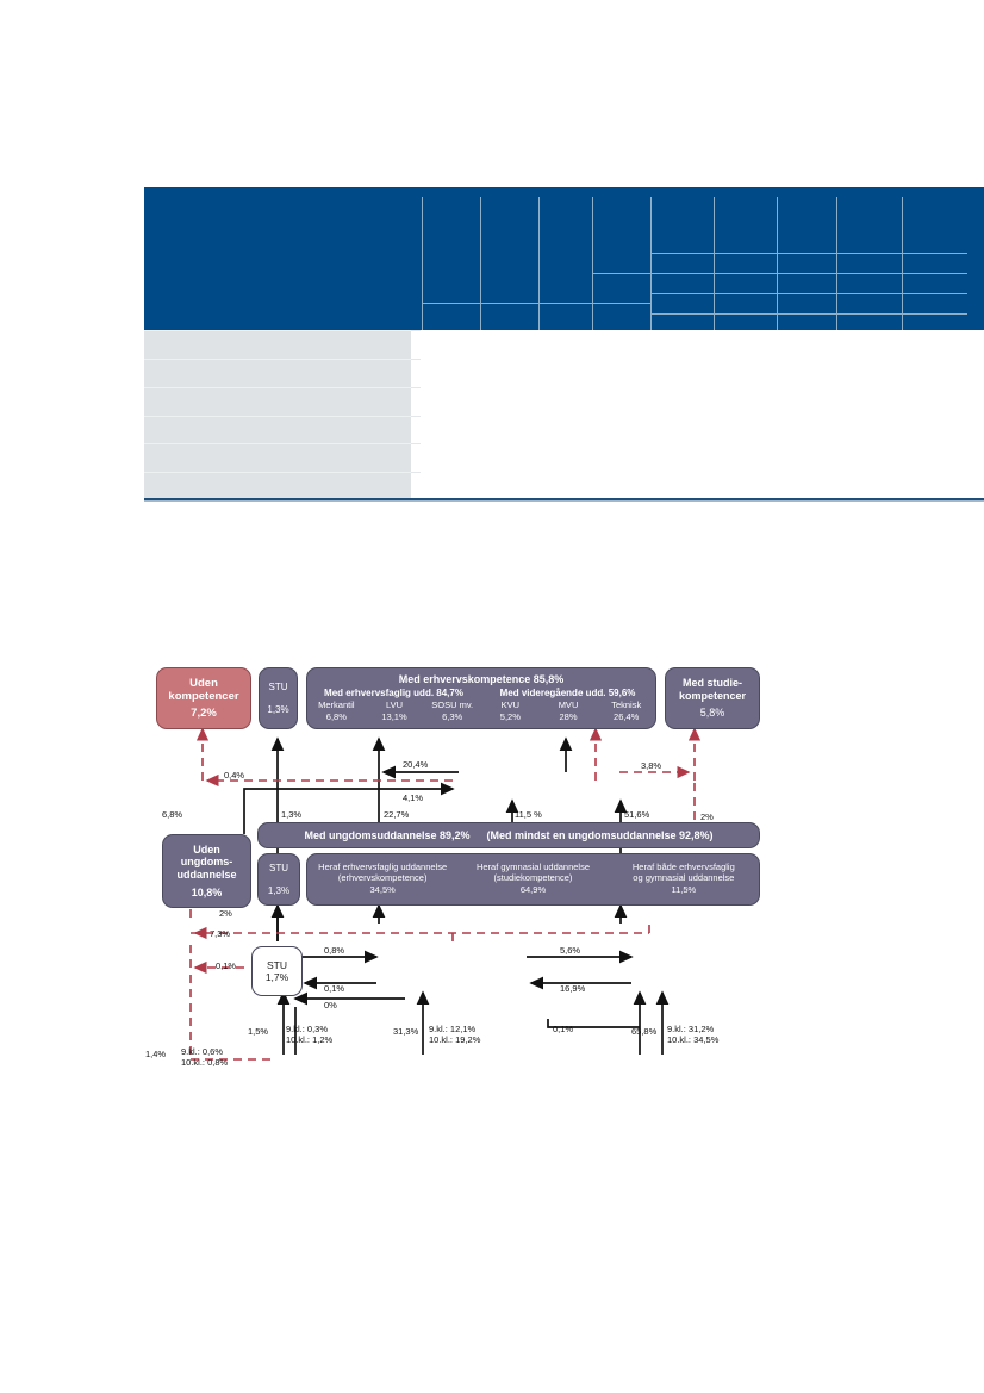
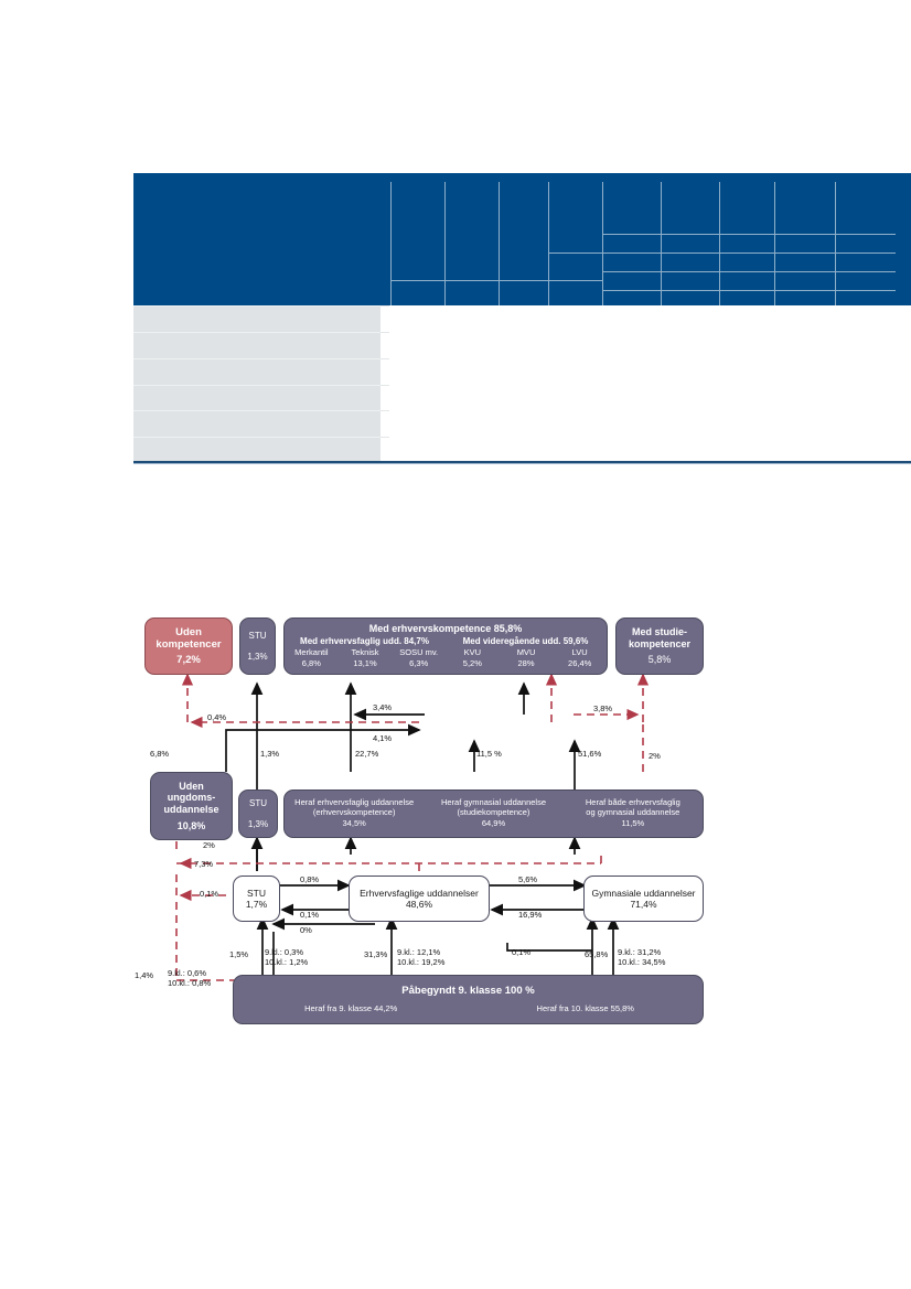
  Uden
  kompetencer
  7,2%
  STU
  1,3%
  Med erhvervskompetence 85,8%
  Med erhvervsfaglig udd. 84,7%
  Med videregående udd. 59,6%
  Merkantil
- LVU
+ Teknisk
  SOSU mv.
  KVU
  MVU
- Teknisk
+ LVU
  6,8%
  13,1%
  6,3%
  5,2%
  28%
  26,4%
  Med studie-
  kompetencer
  5,8%
  Uden
  ungdoms-
  uddannelse
  10,8%
- Med ungdomsuddannelse 89,2%
- (Med mindst en ungdomsuddannelse 92,8%)
  STU
  1,3%
  Heraf erhvervsfaglig uddannelse
  (erhvervskompetence)
  34,5%
  Heraf gymnasial uddannelse
  (studiekompetence)
  64,9%
  Heraf både erhvervsfaglig
  og gymnasial uddannelse
  11,5%
  STU
  1,7%
+ Erhvervsfaglige uddannelser
+ 48,6%
+ Gymnasiale uddannelser
+ 71,4%
+ Påbegyndt 9. klasse 100 %
+ Heraf fra 9. klasse 44,2%
+ Heraf fra 10. klasse 55,8%
  0,4%
- 20,4%
+ 3,4%
  4,1%
  3,8%
  6,8%
  1,3%
  22,7%
  11,5 %
  51,6%
  2%
  2%
  7,3%
  0,1%
  0,8%
  0,1%
  0%
  5,6%
  16,9%
  1,5%
  9.kl.: 0,3%
  10.kl.: 1,2%
  31,3%
  9.kl.: 12,1%
  10.kl.: 19,2%
  0,1%
  65,8%
  9.kl.: 31,2%
  10.kl.: 34,5%
  1,4%
  9.kl.: 0,6%
  10.kl.: 0,8%
